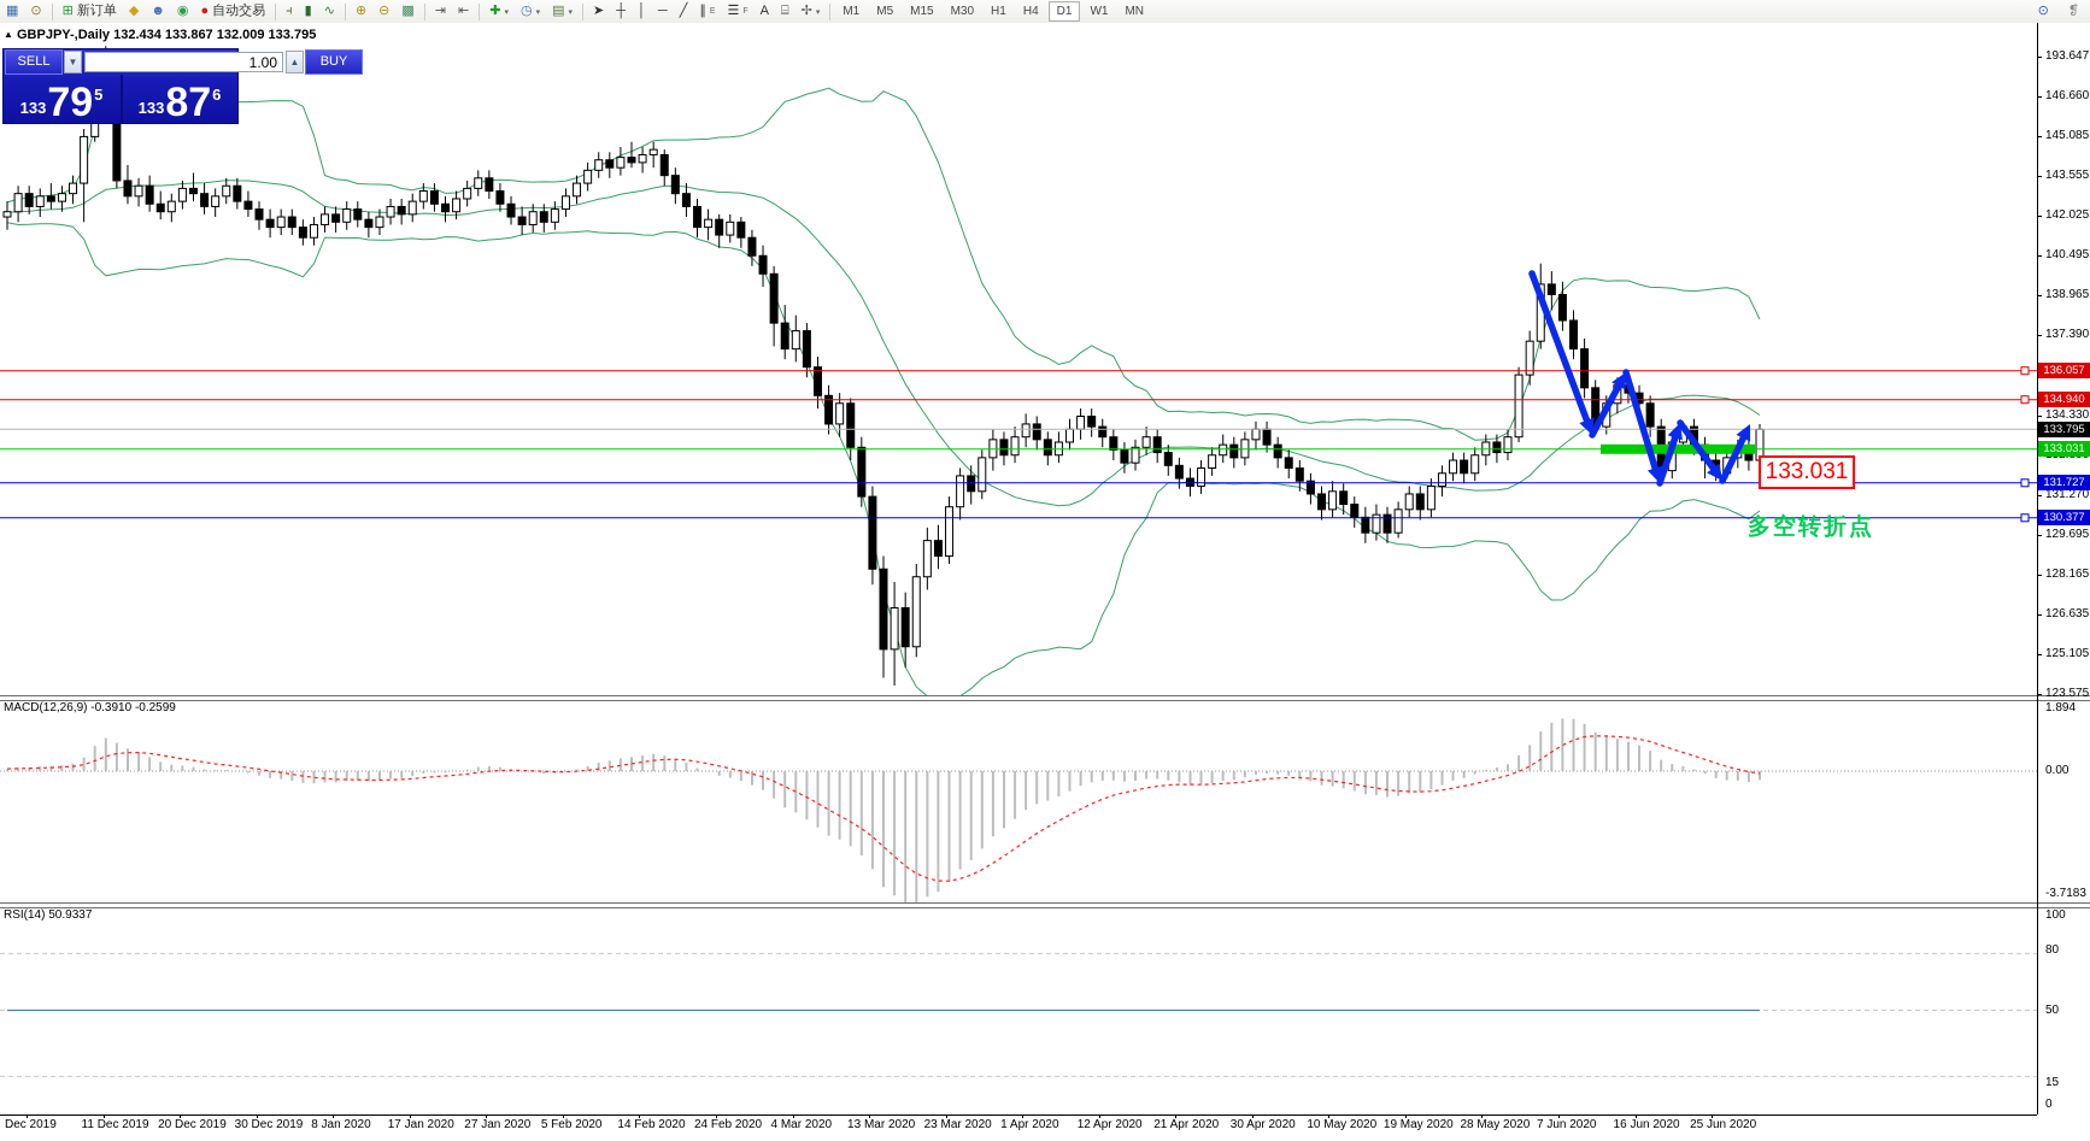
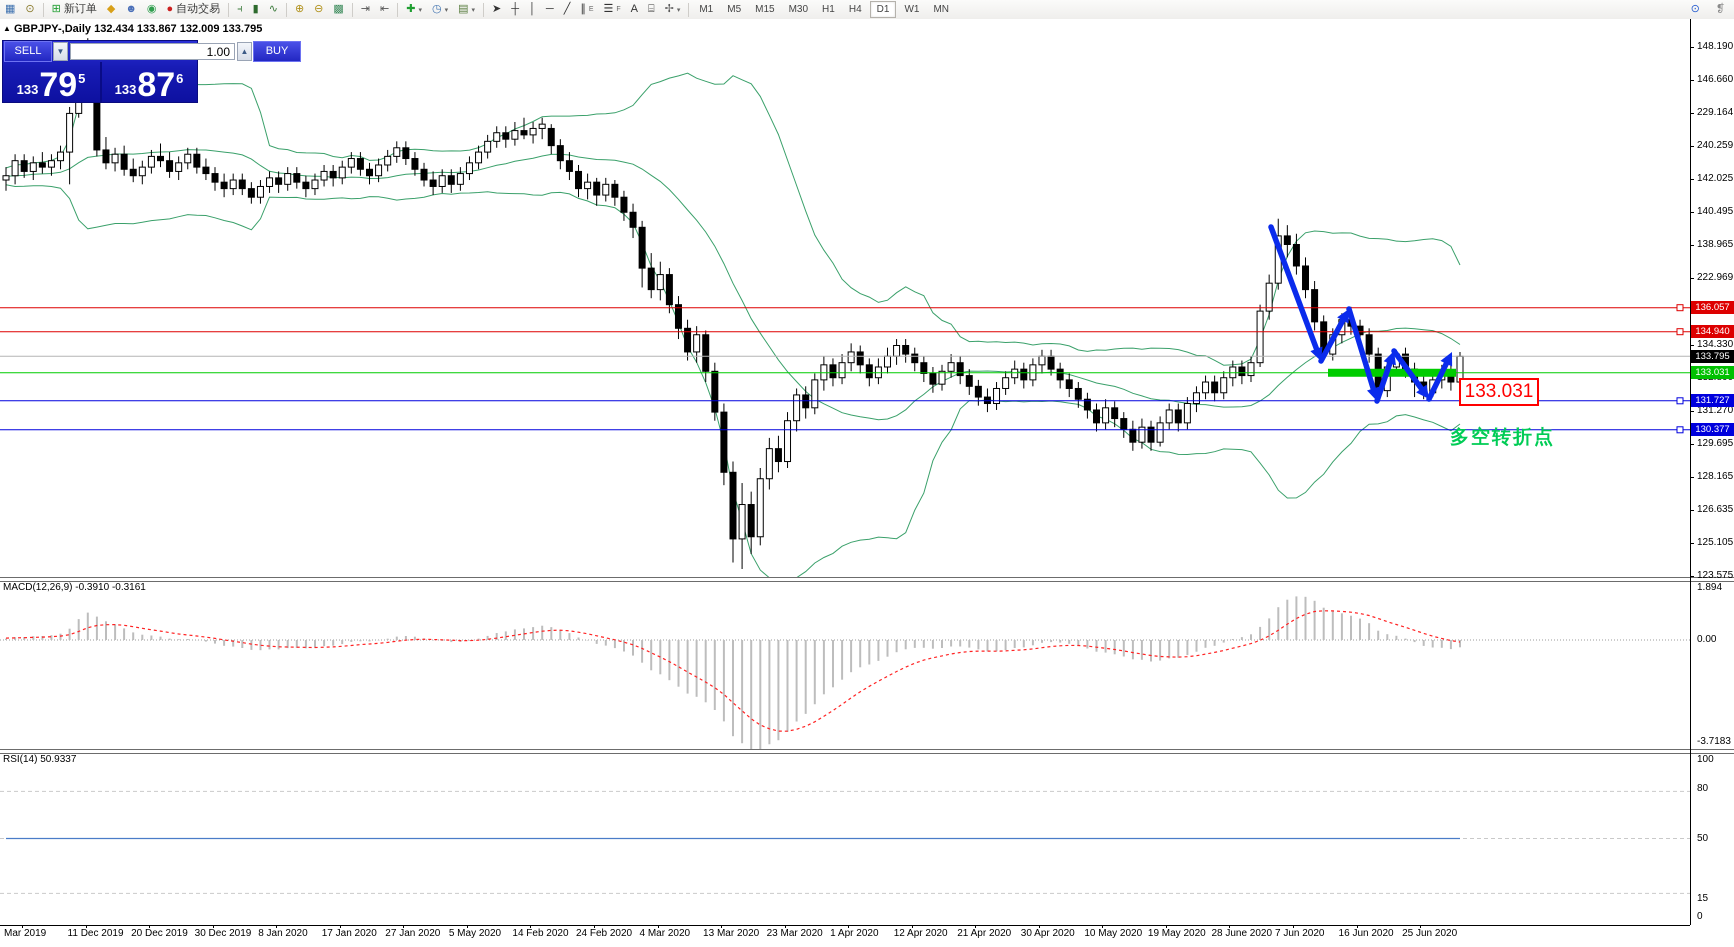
  ▦
  ⊙
  ⊞
  新订单
  ◆
  ☻
  ◉
  ●
  自动交易
  ⫞
  ▮
  ∿
  ⊕
  ⊖
  ▩
  ⇥
  ⇤
  ✚
  ◷
  ▤
  ➤
  ┼
  │
  ─
  ╱
  ∥
  ☰
  A
  ⌸
  ✢
  M1 M5 M15 M30 H1 H4 D1 W1 MN
  ⊙
  ❡
  ▲ GBPJPY-,Daily 132.434 133.867 132.009 133.795
  SELL
  ▼
  1.00
  ▲
  BUY
  133
  79
  5
  133
  87
  6
- MACD(12,26,9) -0.3910 -0.2599
+ MACD(12,26,9) -0.3910 -0.3161
  RSI(14) 50.9337
- 193.647
+ 148.190
  146.660
- 145.085
+ 229.164
- 143.555
+ 240.259
  142.025
  140.495
  138.965
- 137.390
+ 222.969
  134.330
  131.270
  129.695
  128.165
  126.635
  125.105
  123.575
  136.057
  134.940
  133.795
  133.031
  131.727
  130.377
  1.894
  0.00
  -3.7183
  100
  80
  50
  15
  0
- Dec 2019
+ Mar 2019
  11 Dec 2019
  20 Dec 2019
  30 Dec 2019
  8 Jan 2020
  17 Jan 2020
  27 Jan 2020
- 5 Feb 2020
+ 5 May 2020
  14 Feb 2020
  24 Feb 2020
  4 Mar 2020
  13 Mar 2020
  23 Mar 2020
  1 Apr 2020
  12 Apr 2020
  21 Apr 2020
  30 Apr 2020
  10 May 2020
  19 May 2020
- 28 May 2020
+ 28 June 2020
  7 Jun 2020
  16 Jun 2020
  25 Jun 2020
  133.031
  多空转折点
